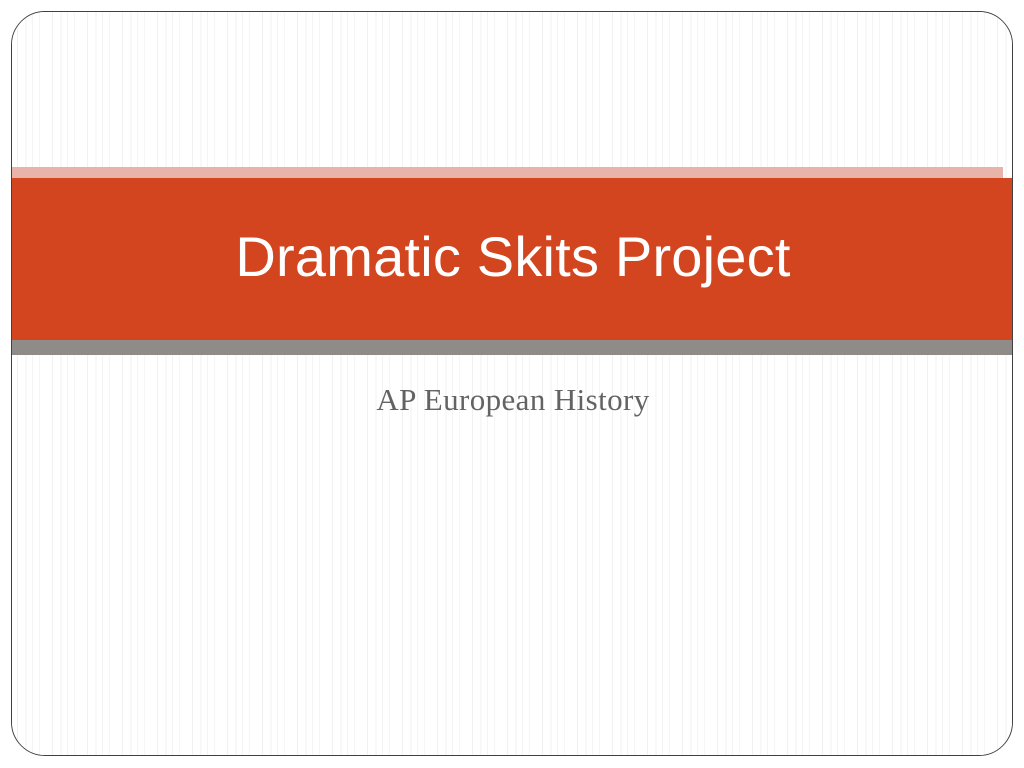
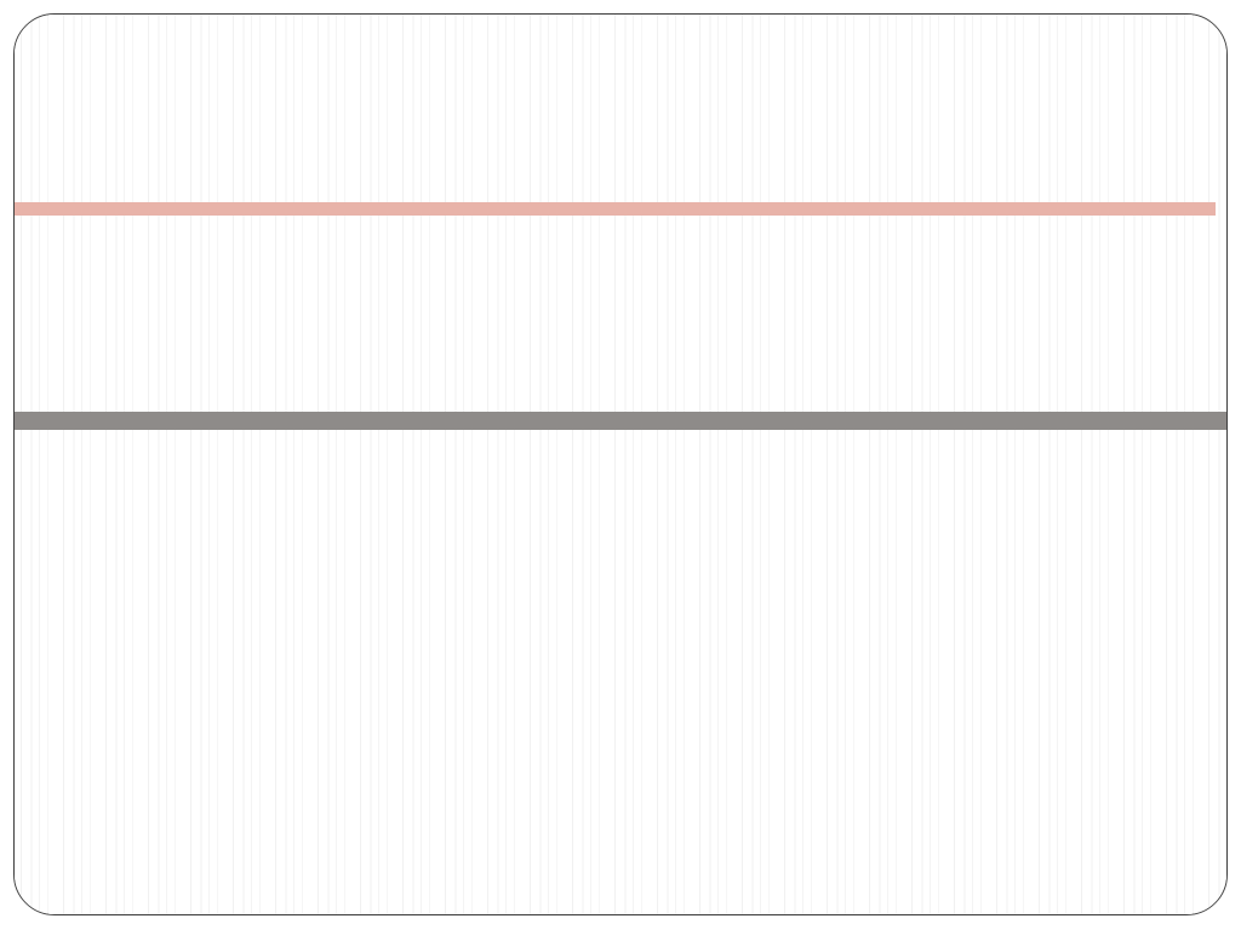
- Dramatic Skits Project
- AP European History
